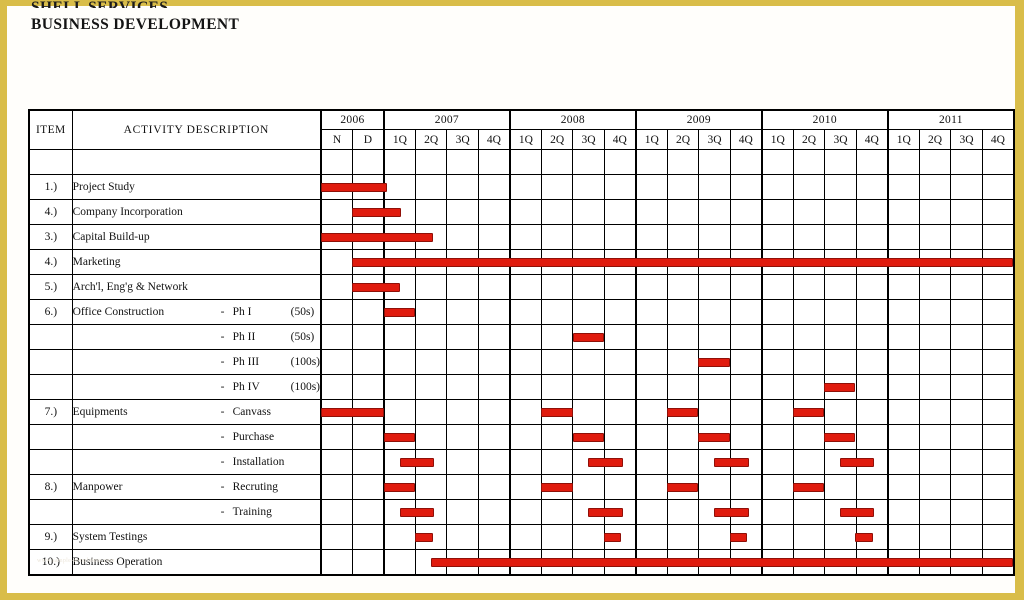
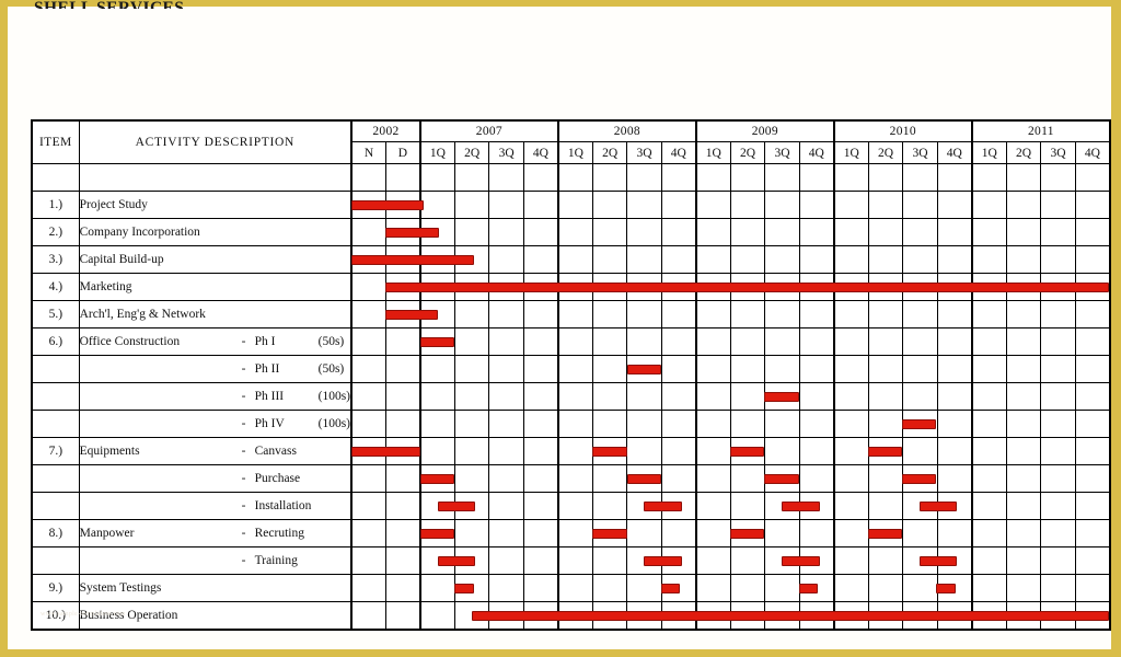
  SHELL SERVICES
- BUSINESS DEVELOPMENT
- ITEM	ACTIVITY DESCRIPTION	2006	2007	2008	2009	2010	2011
+ ITEM	ACTIVITY DESCRIPTION	2002	2007	2008	2009	2010	2011
  N	D	1Q	2Q	3Q	4Q	1Q	2Q	3Q	4Q	1Q	2Q	3Q	4Q	1Q	2Q	3Q	4Q	1Q	2Q	3Q	4Q
  1.)	Project Study
- 4.)	Company Incorporation
+ 2.)	Company Incorporation
  3.)	Capital Build-up
  4.)	Marketing
  5.)	Arch'l, Eng'g & Network
  6.)	Office Construction - Ph I (50s)
  	- Ph II (50s)
  	- Ph III (100s)
  	- Ph IV (100s)
  7.)	Equipments - Canvass
  	- Purchase
  	- Installation
  8.)	Manpower - Recruting
  	- Training
  9.)	System Testings
  10.)	Business Operation
